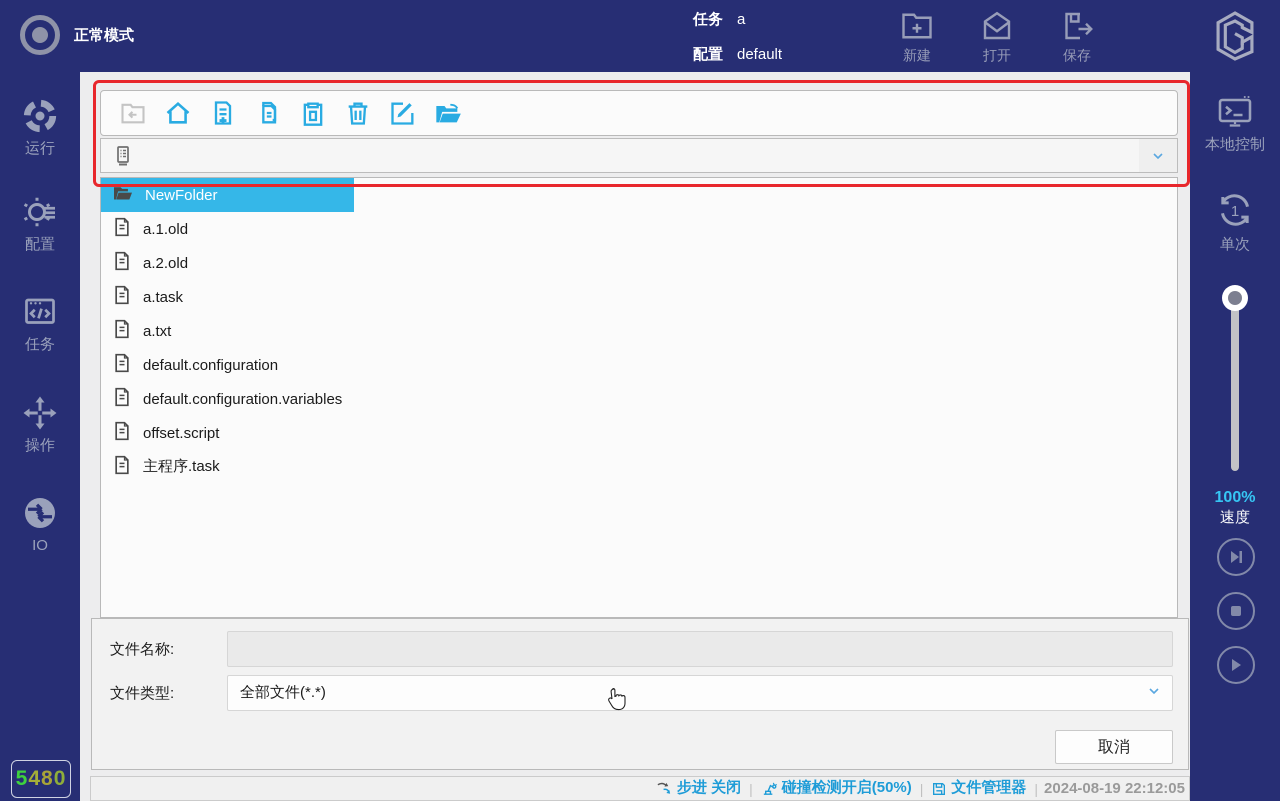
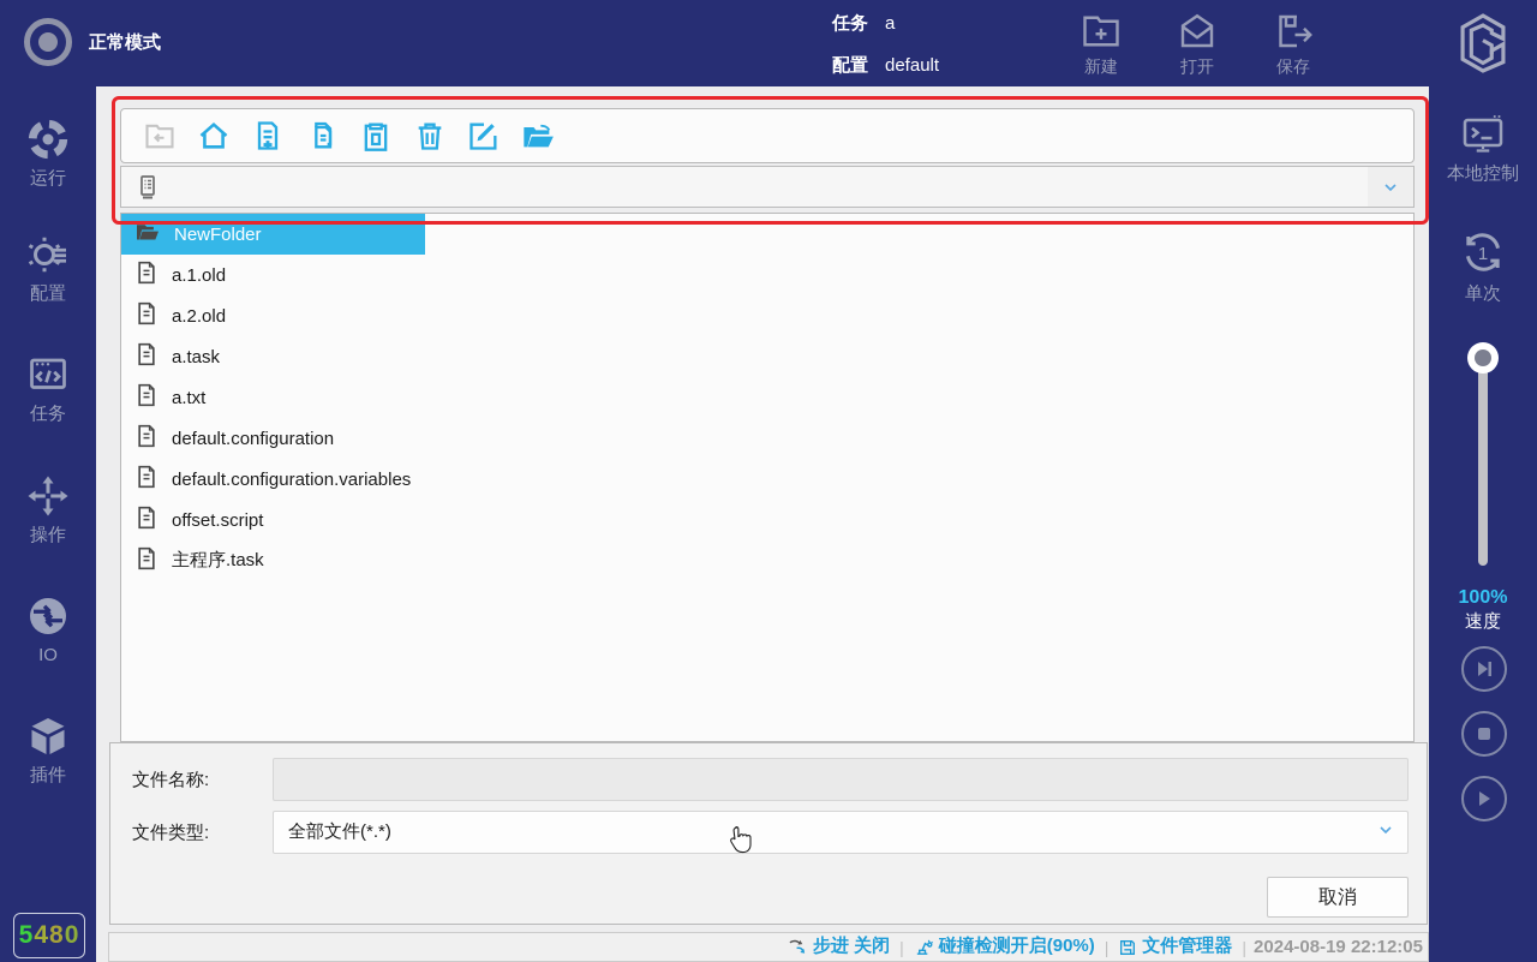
  正常模式
  任务 a
  配置 default
  新建
  打开
  保存
  运行
  配置
  任务
  操作
  IO
+ 插件
  5480
  本地控制
  1
  单次
  100%
  速度
  NewFolder
  a.1.old
  a.2.old
  a.task
  a.txt
  default.configuration
  default.configuration.variables
  offset.script
  主程序.task
  文件名称:
  文件类型:
  全部文件(*.*)
  取消
  步进 关闭
  |
- 碰撞检测开启(50%)
+ 碰撞检测开启(90%)
  |
  文件管理器
  |
  2024-08-19 22:12:05
